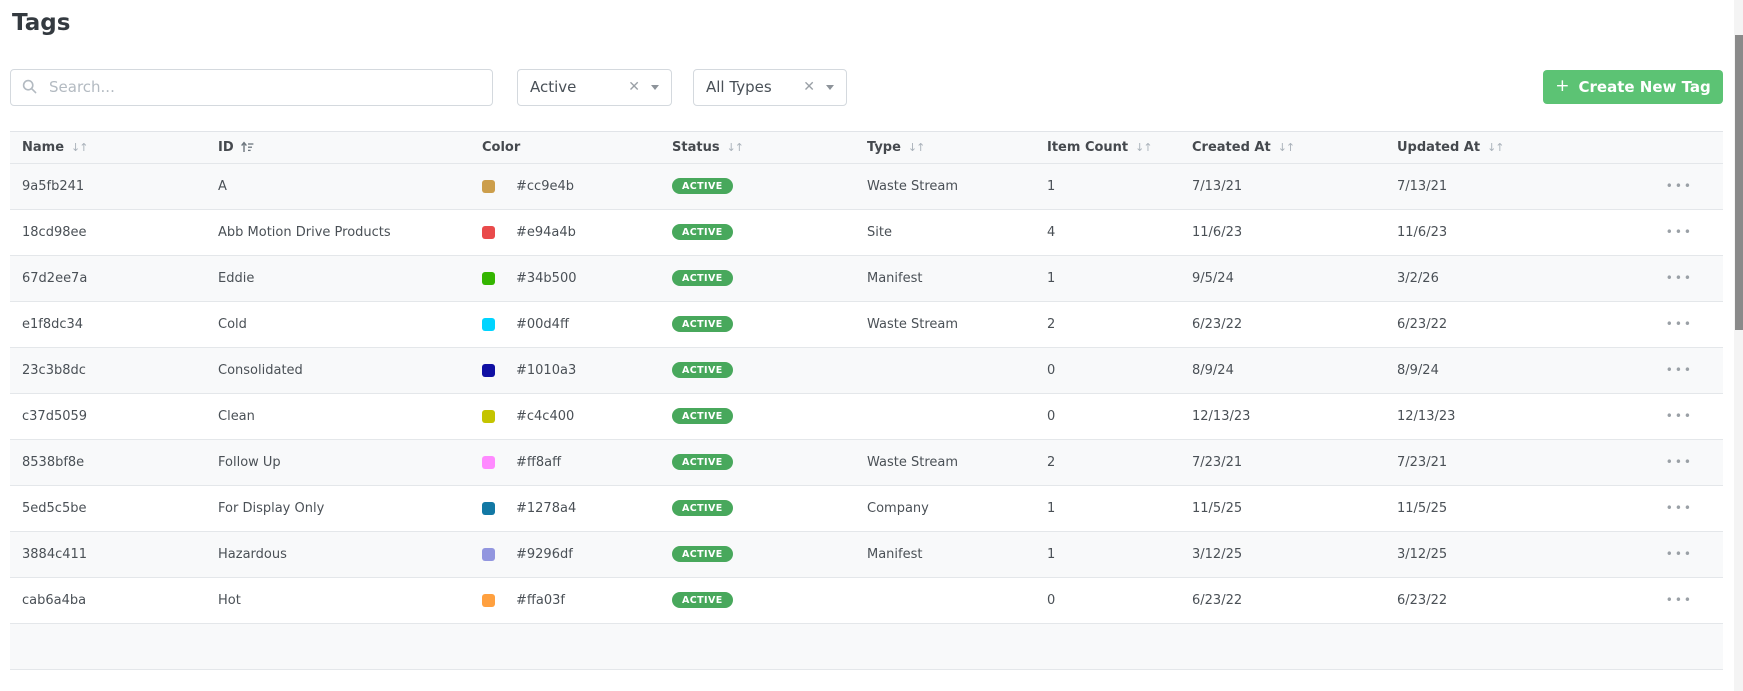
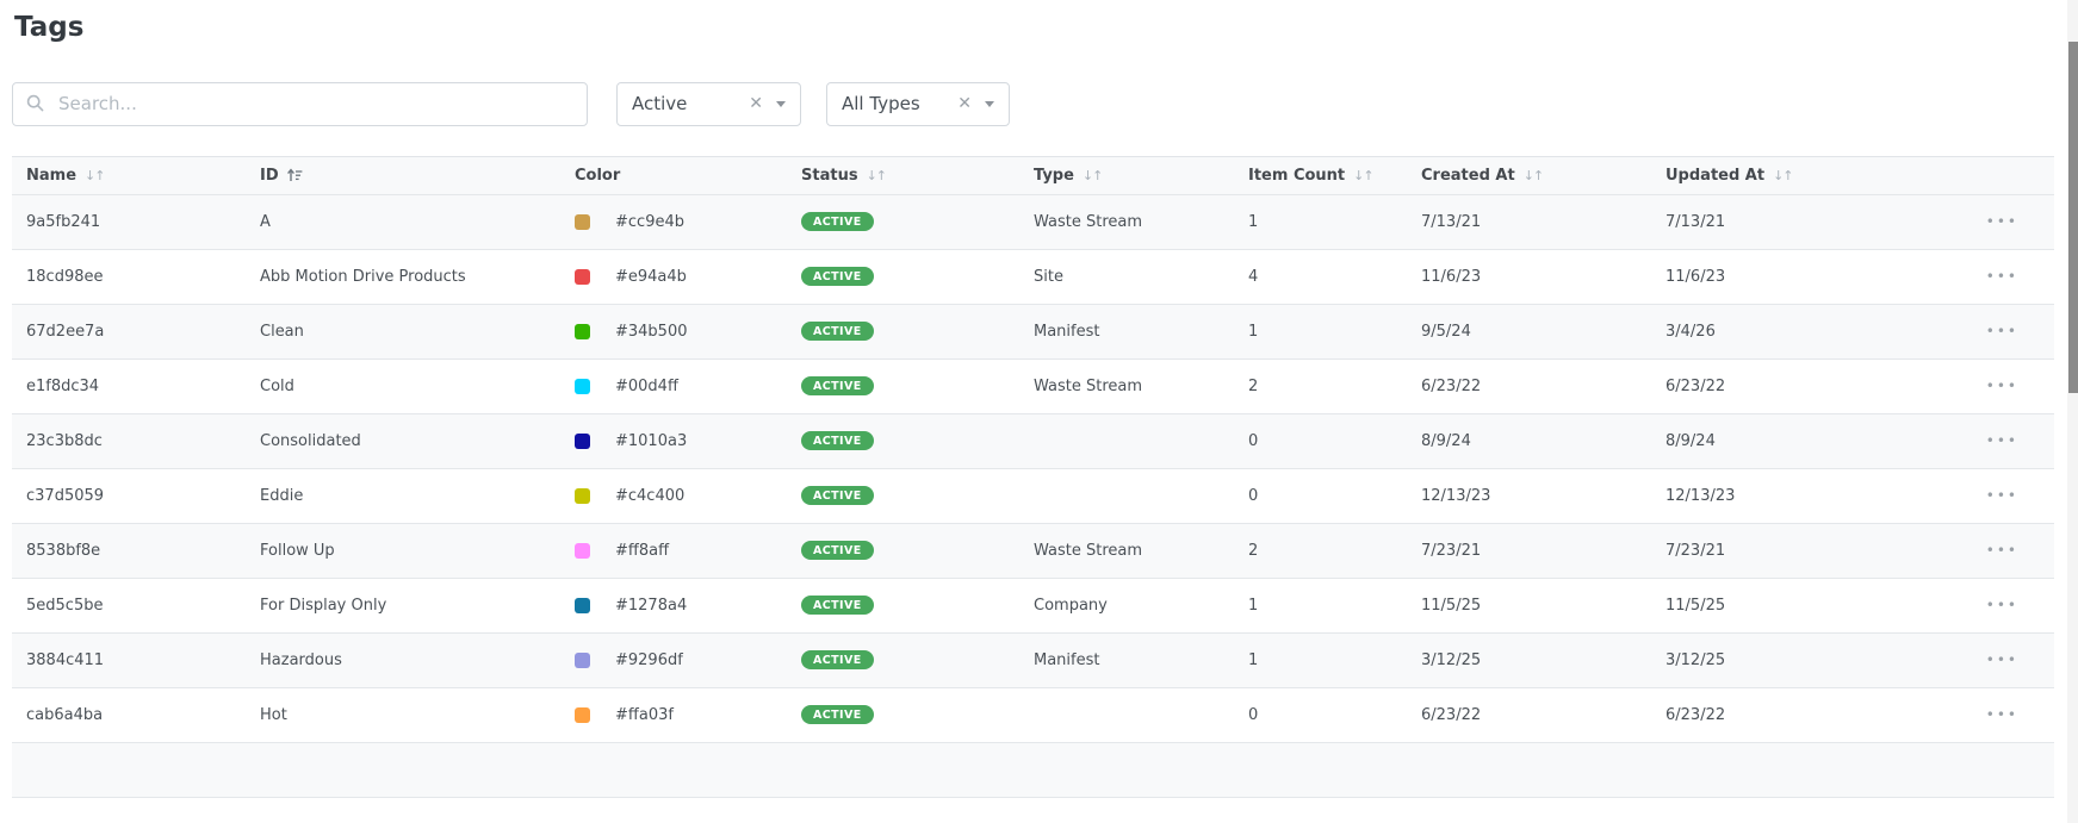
  Tags
  Search...
  Active
  ✕
  All Types
  ✕
- +
- Create New Tag
  Name
  ↓↑
  ID
  Color
  Status
  ↓↑
  Type
  ↓↑
  Item Count
  ↓↑
  Created At
  ↓↑
  Updated At
  ↓↑
  9a5fb241
  A
  #cc9e4b
  ACTIVE
  Waste Stream
  1
  7/13/21
  7/13/21
  •••
  18cd98ee
  Abb Motion Drive Products
  #e94a4b
  ACTIVE
  Site
  4
  11/6/23
  11/6/23
  •••
  67d2ee7a
- Eddie
+ Clean
  #34b500
  ACTIVE
  Manifest
  1
  9/5/24
- 3/2/26
+ 3/4/26
  •••
  e1f8dc34
  Cold
  #00d4ff
  ACTIVE
  Waste Stream
  2
  6/23/22
  6/23/22
  •••
  23c3b8dc
  Consolidated
  #1010a3
  ACTIVE
  0
  8/9/24
  8/9/24
  •••
  c37d5059
- Clean
+ Eddie
  #c4c400
  ACTIVE
  0
  12/13/23
  12/13/23
  •••
  8538bf8e
  Follow Up
  #ff8aff
  ACTIVE
  Waste Stream
  2
  7/23/21
  7/23/21
  •••
  5ed5c5be
  For Display Only
  #1278a4
  ACTIVE
  Company
  1
  11/5/25
  11/5/25
  •••
  3884c411
  Hazardous
  #9296df
  ACTIVE
  Manifest
  1
  3/12/25
  3/12/25
  •••
  cab6a4ba
  Hot
  #ffa03f
  ACTIVE
  0
  6/23/22
  6/23/22
  •••
